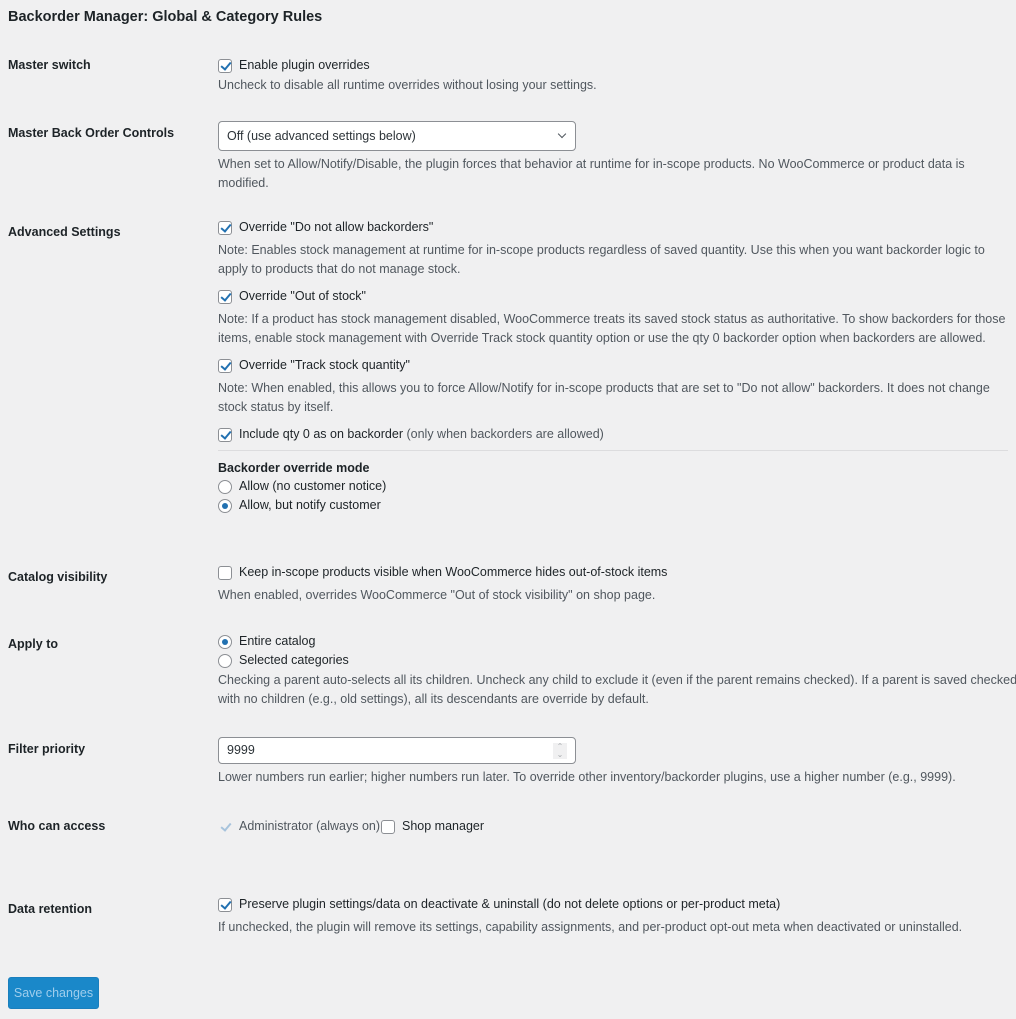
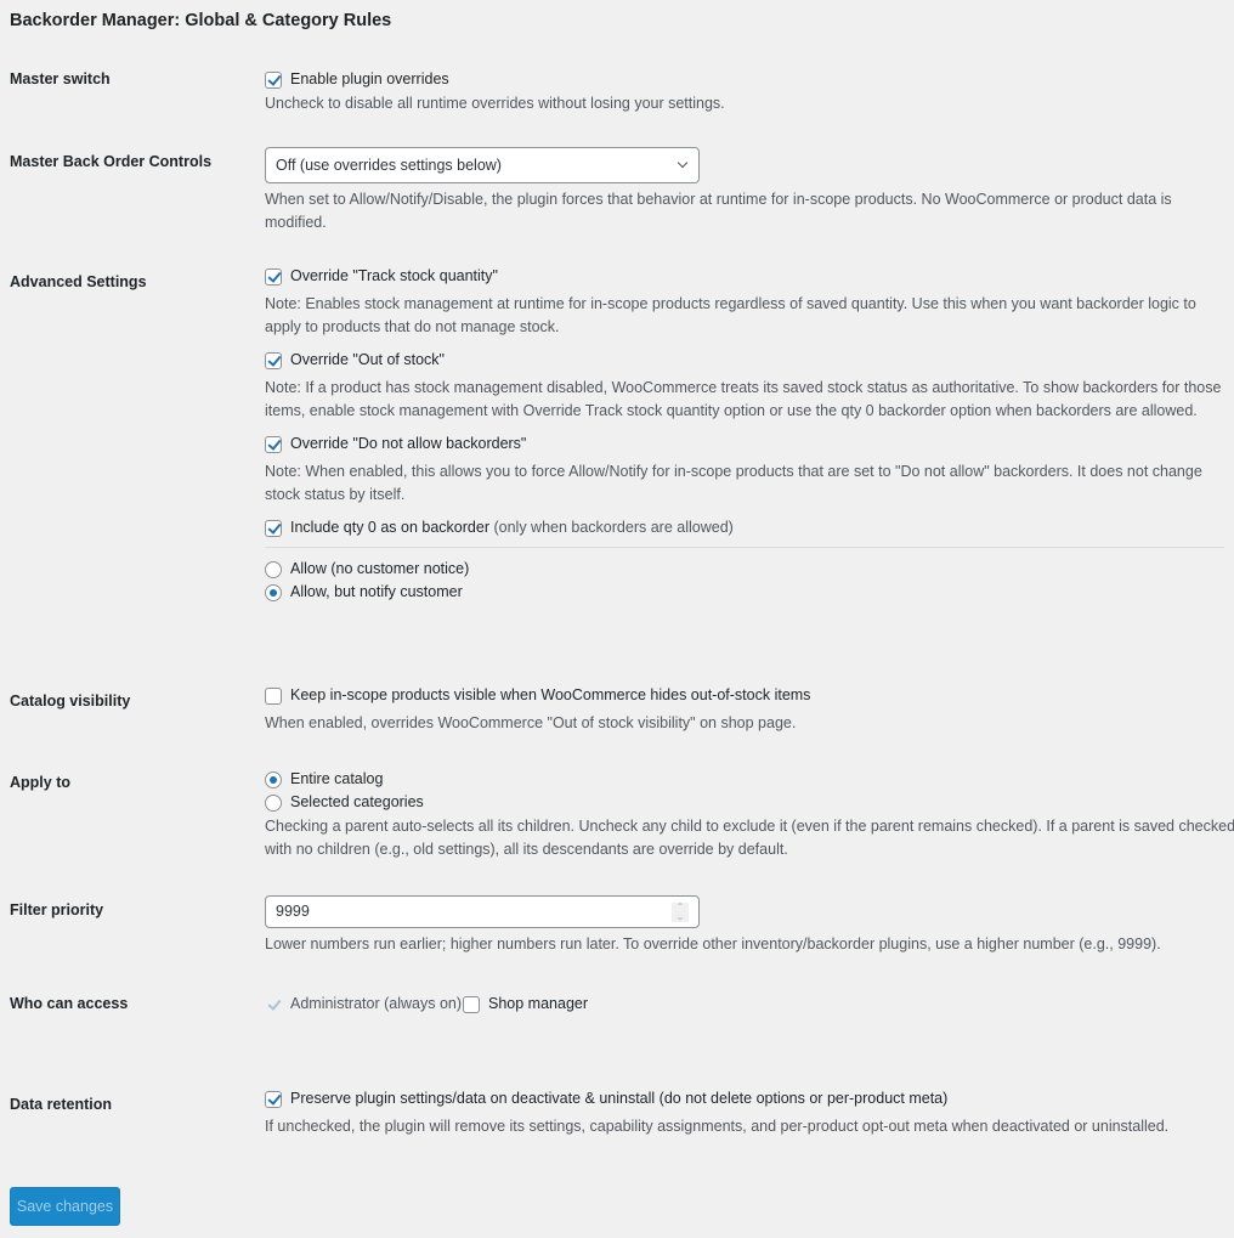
  Backorder Manager: Global & Category Rules
  Master switch
  Enable plugin overrides
  Uncheck to disable all runtime overrides without losing your settings.
  Master Back Order Controls
- Off (use advanced settings below)
+ Off (use overrides settings below)
  When set to Allow/Notify/Disable, the plugin forces that behavior at runtime for in-scope products. No WooCommerce or product data is modified.
  Advanced Settings
- Override "Do not allow backorders"
+ Override "Track stock quantity"
  Note: Enables stock management at runtime for in-scope products regardless of saved quantity. Use this when you want backorder logic to apply to products that do not manage stock.
  Override "Out of stock"
  Note: If a product has stock management disabled, WooCommerce treats its saved stock status as authoritative. To show backorders for those items, enable stock management with Override Track stock quantity option or use the qty 0 backorder option when backorders are allowed.
- Override "Track stock quantity"
+ Override "Do not allow backorders"
  Note: When enabled, this allows you to force Allow/Notify for in-scope products that are set to "Do not allow" backorders. It does not change stock status by itself.
  Include qty 0 as on backorder
  (only when backorders are allowed)
- Backorder override mode
  Allow (no customer notice)
  Allow, but notify customer
  Catalog visibility
  Keep in-scope products visible when WooCommerce hides out-of-stock items
  When enabled, overrides WooCommerce "Out of stock visibility" on shop page.
  Apply to
  Entire catalog
  Selected categories
  Checking a parent auto-selects all its children. Uncheck any child to exclude it (even if the parent remains checked). If a parent is saved checked with no children (e.g., old settings), all its descendants are override by default.
  Filter priority
  9999
  ⌃
  ⌄
  Lower numbers run earlier; higher numbers run later. To override other inventory/backorder plugins, use a higher number (e.g., 9999).
  Who can access
  Administrator (always on)
  Shop manager
  Data retention
  Preserve plugin settings/data on deactivate & uninstall (do not delete options or per-product meta)
  If unchecked, the plugin will remove its settings, capability assignments, and per-product opt-out meta when deactivated or uninstalled.
  Save changes
